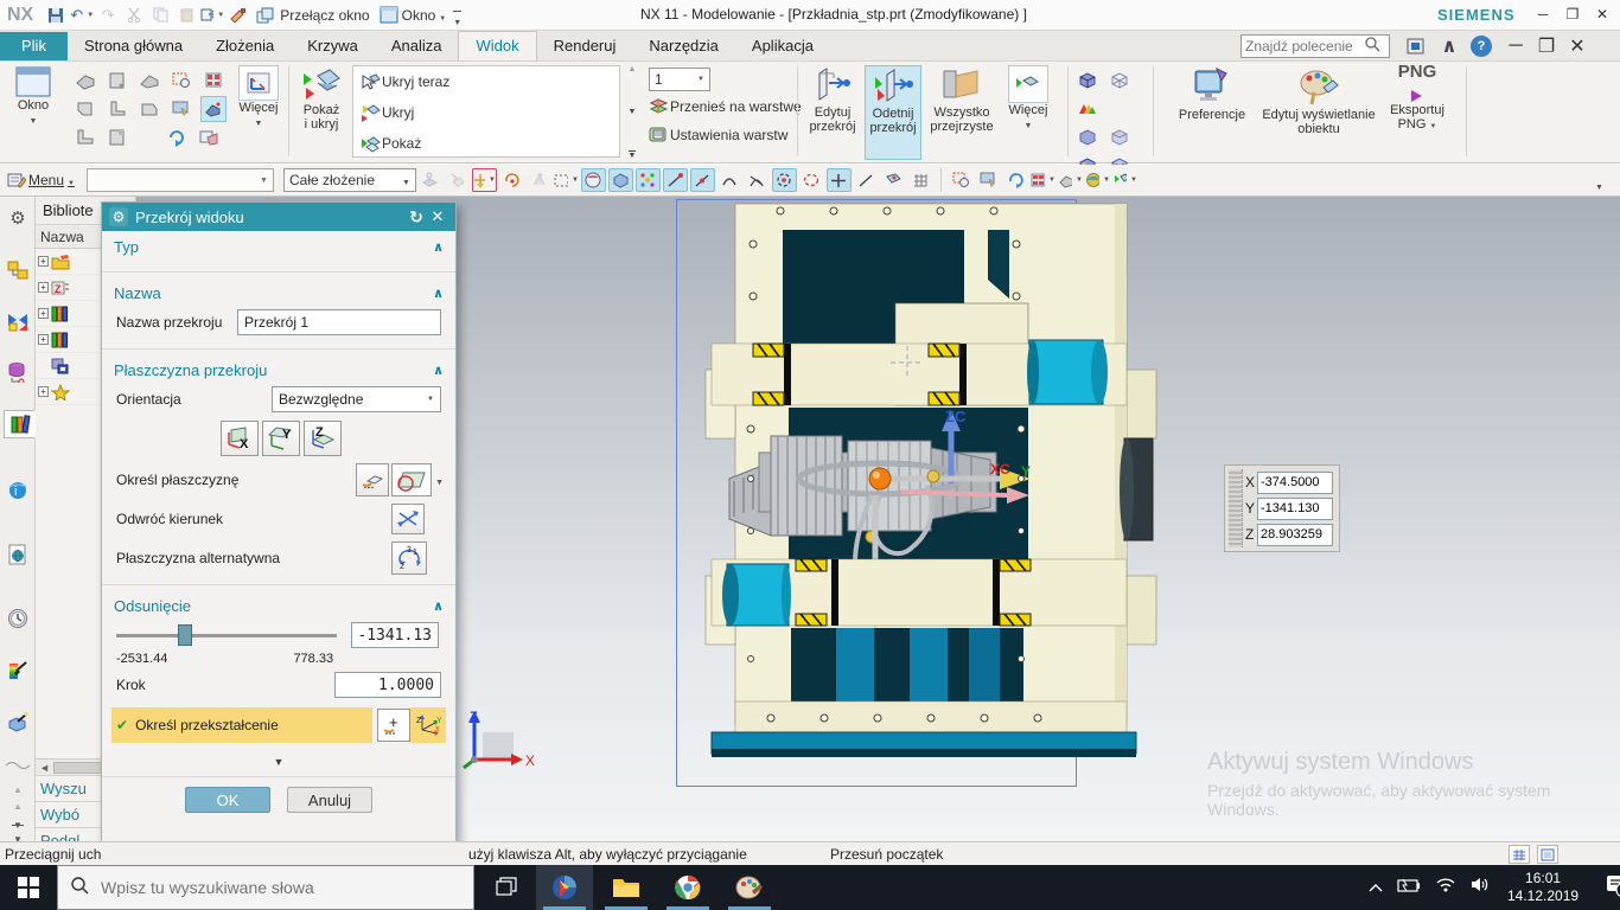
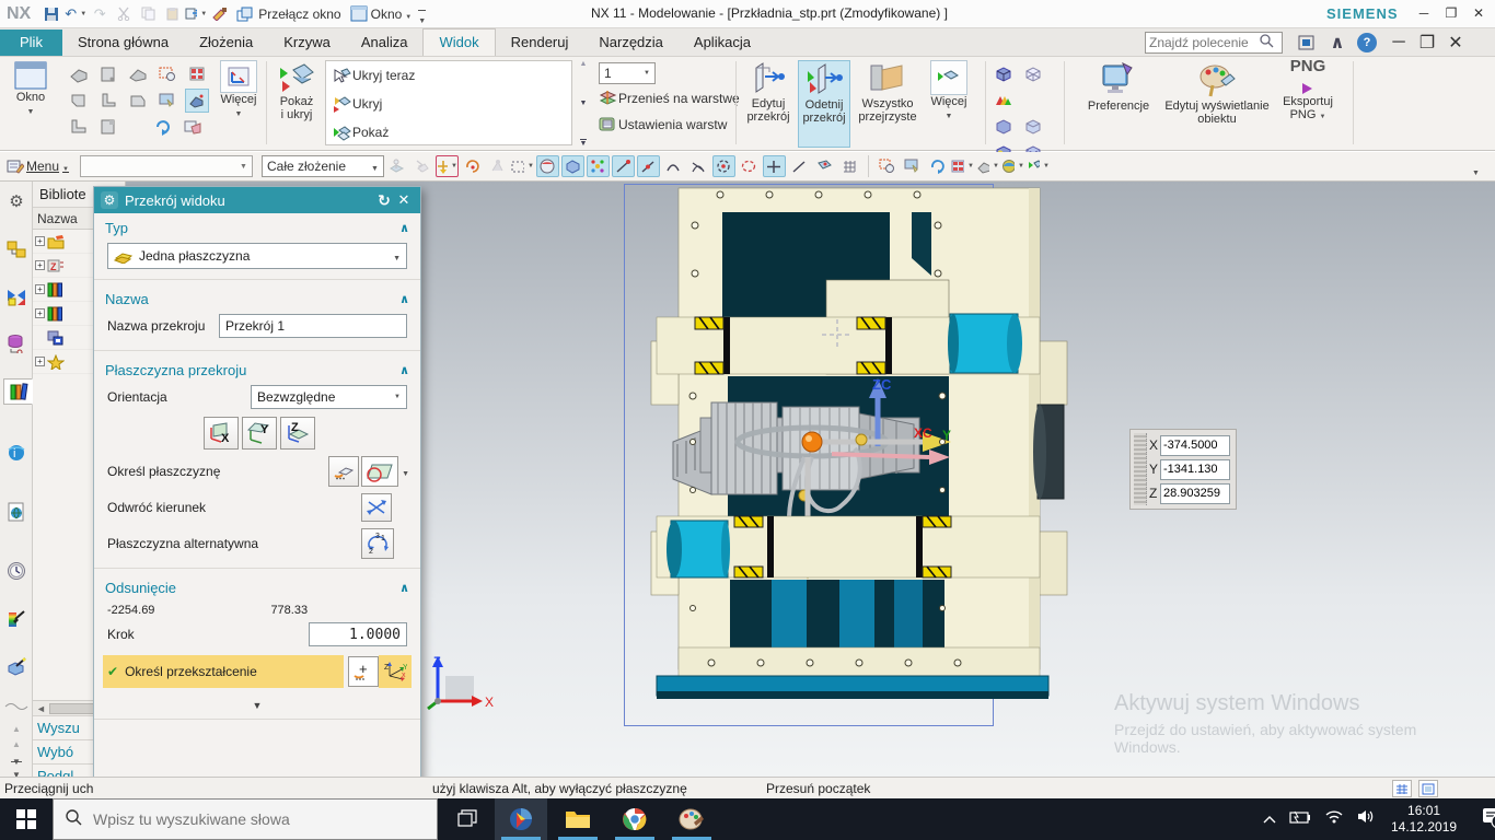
  NX
  ↶
  ↷
  Przełącz okno
  Okno
  NX 11 - Modelowanie - [Przkładnia_stp.prt (Zmodyfikowane) ]
  SIEMENS
  ─
  ❐
  ✕
  Plik
  Strona główna
  Złożenia
  Krzywa
  Analiza
  Widok
  Renderuj
  Narzędzia
  Aplikacja
  Znajdź polecenie
  ∧
  ?
  ─
  ❐
  ✕
  Okno
  Więcej
  Pokaż
  i ukryj
  Ukryj teraz
  Ukryj
  Pokaż
  1
  Przenieś na warstw
  Ustawienia warstw
  Edytuj
  przekrój
  Odetnij
  przekrój
  Wszystko
  przejrzyste
  Więcej
  Preferencje
  Edytuj wyświetlanie
  obiektu
  PNG
  Eksportuj
  PNG
  Menu
  Całe złożenie
  ZC
  XC
  Y
  X
  -374.5000
  Y
  -1341.130
  Z
  28.903259
  Z
  X
  Aktywuj system Windows
- Przejdź do aktywować, aby aktywować system
+ Przejdź do ustawień, aby aktywować system
  Windows.
  ⚙
  i
  ▲
  ▲
  ▼
  ▼
  Bibliote
  Nazwa
  +
  +
  Z
  +
  +
  +
  ◄
  Wyszu
  Wybó
  ⚙
  Przekrój widoku
  ↻
  ✕
  Typ
+ Jedna płaszczyzna
  Nazwa
  Nazwa przekroju
  Przekrój 1
  Płaszczyzna przekroju
  Orientacja
  Bezwzględne
  X
  Y
  Z
  Określ płaszczyznę
  Odwróć kierunek
  Płaszczyzna alternatywna
  Odsunięcie
- -1341.13
- -2531.44
+ -2254.69
  778.33
  Krok
  1.0000
  ✔
  Określ przekształcenie
  +
  ▼
- OK
- Anuluj
  Przeciągnij uch
- użyj klawisza Alt, aby wyłączyć przyciąganie
+ użyj klawisza Alt, aby wyłączyć płaszczyznę
  Przesuń początek
  Wpisz tu wyszukiwane słowa
  16:01
  14.12.2019
